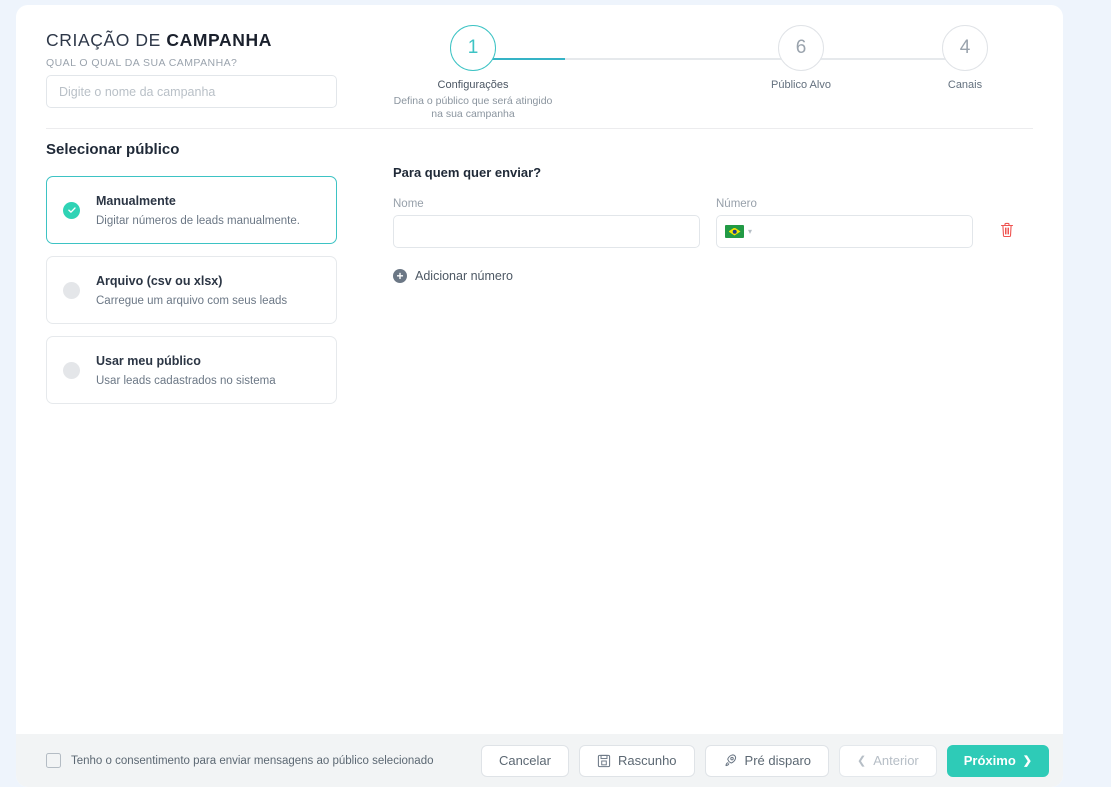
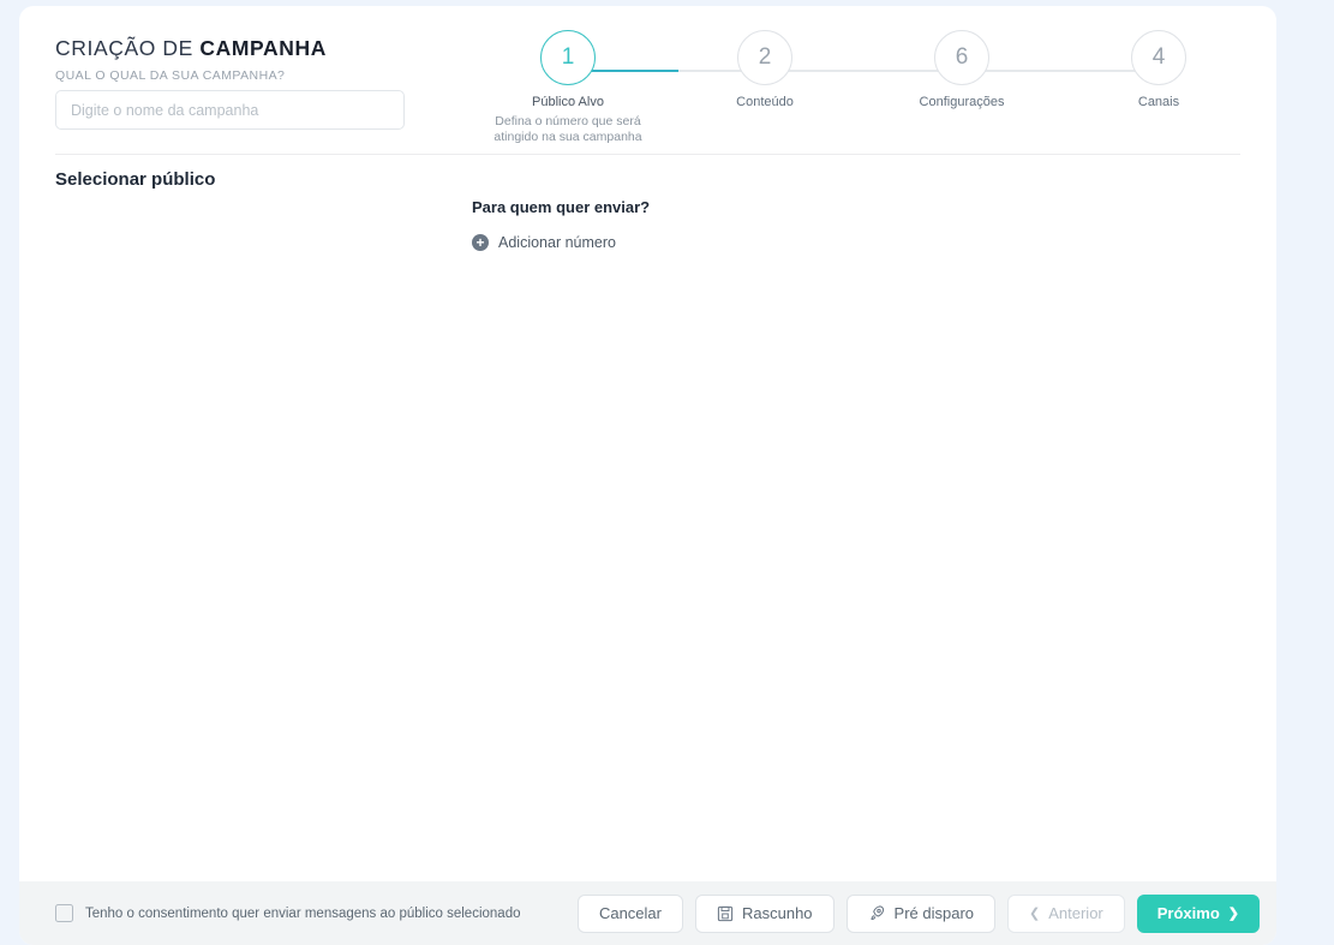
  CRIAÇÃO DE CAMPANHA
  QUAL O QUAL DA SUA CAMPANHA?
  Digite o nome da campanha
  1
- Configurações
+ Público Alvo
- Defina o público que será atingido na sua campanha
+ Defina o número que será atingido na sua campanha
+ 2
+ Conteúdo
  6
- Público Alvo
+ Configurações
  4
  Canais
  Selecionar público
- Manualmente
- Digitar números de leads manualmente.
- Arquivo (csv ou xlsx)
- Carregue um arquivo com seus leads
- Usar meu público
- Usar leads cadastrados no sistema
  Para quem quer enviar?
- Nome
- Número
- ▾
  +
  Adicionar número
- Tenho o consentimento para enviar mensagens ao público selecionado
+ Tenho o consentimento quer enviar mensagens ao público selecionado
  Cancelar
  Rascunho
  Pré disparo
  ❮
  Anterior
  Próximo
  ❯
